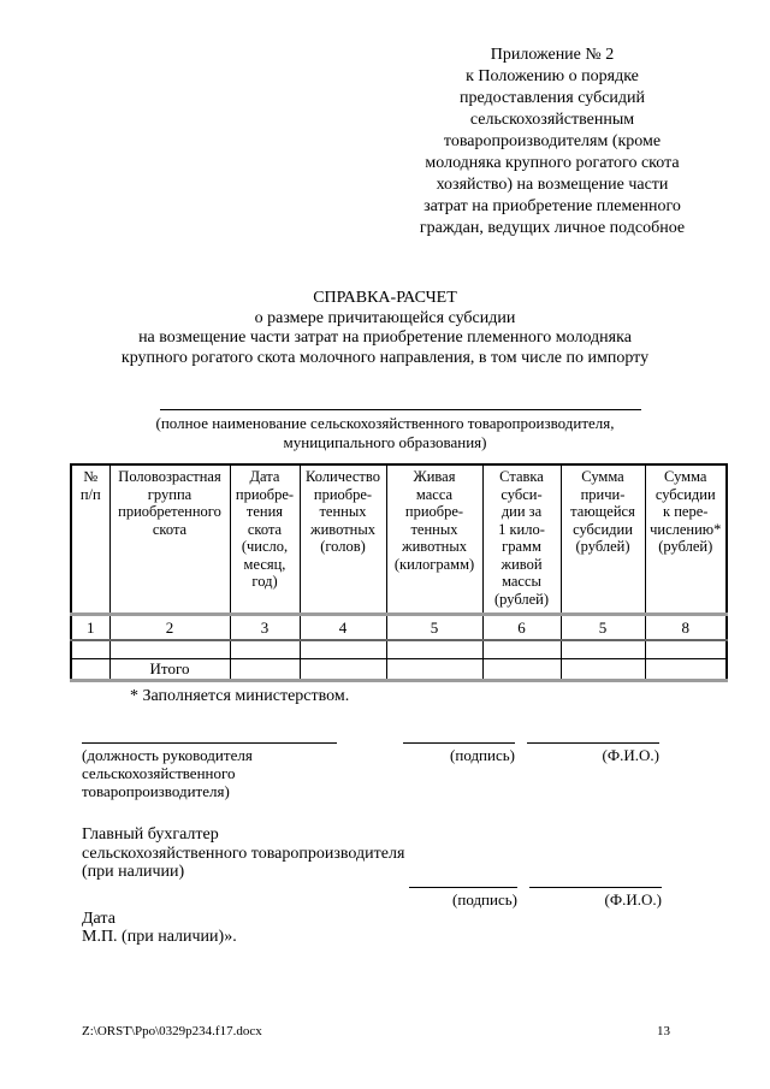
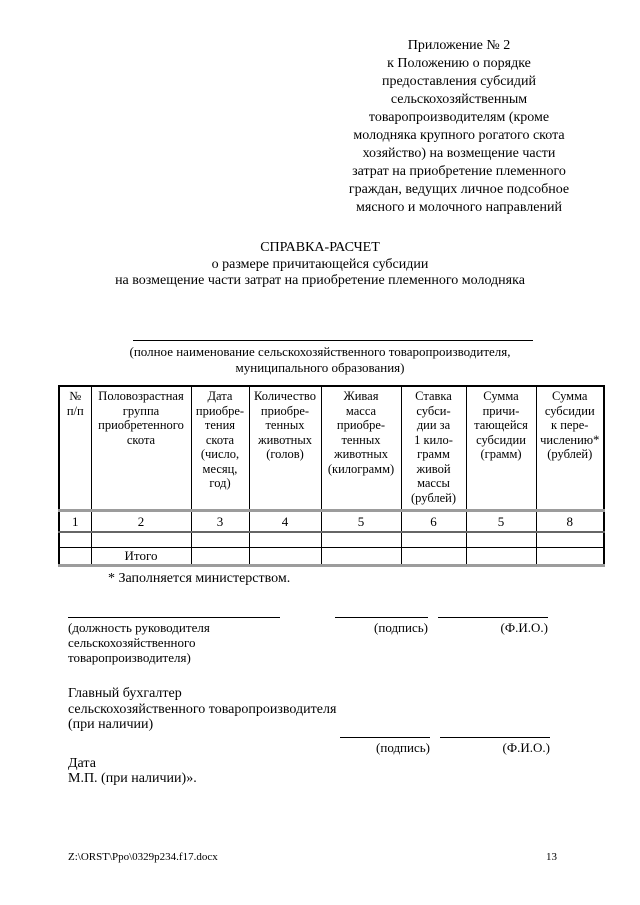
  Приложение № 2
  к Положению о порядке
  предоставления субсидий
  сельскохозяйственным
  товаропроизводителям (кроме
  молодняка крупного рогатого скота
  хозяйство) на возмещение части
  затрат на приобретение племенного
  граждан, ведущих личное подсобное
+ мясного и молочного направлений
  СПРАВКА-РАСЧЕТ
  о размере причитающейся субсидии
  на возмещение части затрат на приобретение племенного молодняка
- крупного рогатого скота молочного направления, в том числе по импорту
  (полное наименование сельскохозяйственного товаропроизводителя,
  муниципального образования)
- № п/п	Половозрастная группа приобретенного скота	Дата приобре- тения скота (число, месяц, год)	Количество приобре- тенных животных (голов)	Живая масса приобре- тенных животных (килограмм)	Ставка субси- дии за 1 кило- грамм живой массы (рублей)	Сумма причи- тающейся субсидии (рублей)	Сумма субсидии к пере- числению* (рублей)
+ № п/п	Половозрастная группа приобретенного скота	Дата приобре- тения скота (число, месяц, год)	Количество приобре- тенных животных (голов)	Живая масса приобре- тенных животных (килограмм)	Ставка субси- дии за 1 кило- грамм живой массы (рублей)	Сумма причи- тающейся субсидии (грамм)	Сумма субсидии к пере- числению* (рублей)
  1	2	3	4	5	6	5	8
  	Итого
  * Заполняется министерством.
  (должность руководителя
  сельскохозяйственного
  товаропроизводителя)
  (подпись)
  (Ф.И.О.)
  Главный бухгалтер
  сельскохозяйственного товаропроизводителя
  (при наличии)
  (подпись)
  (Ф.И.О.)
  Дата
  М.П. (при наличии)».
  Z:\ORST\Ppo\0329p234.f17.docx
  13
